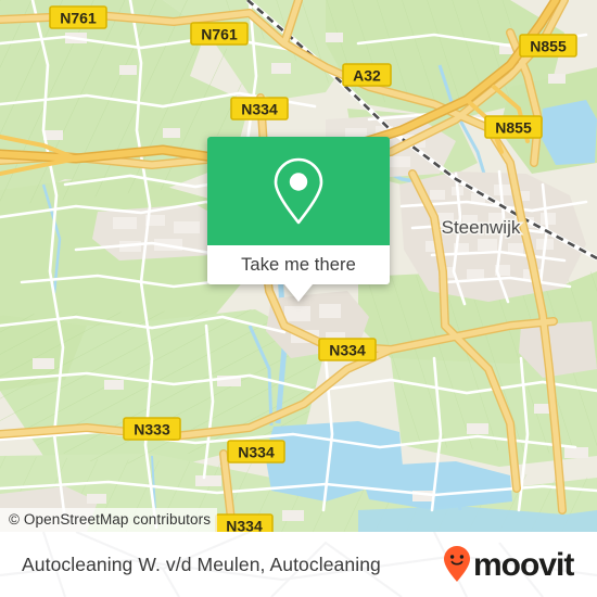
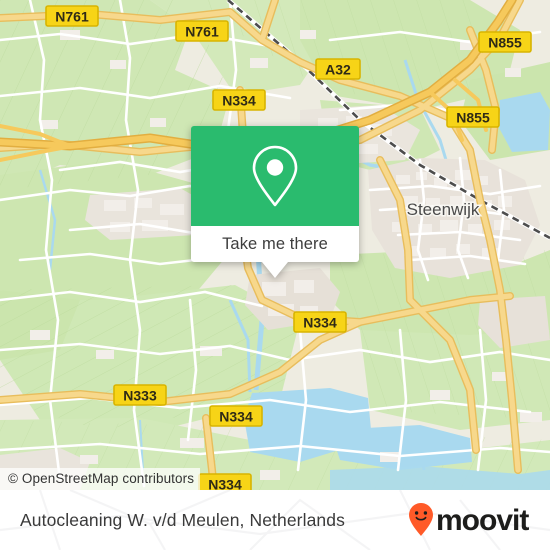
  Steenwijk
  N761
  N761
  N855
  A32
  N334
  N855
  N334
  N333
  N334
  N334
  © OpenStreetMap contributors
  Take me there
- Autocleaning W. v/d Meulen, Autocleaning
+ Autocleaning W. v/d Meulen, Netherlands
  moovit
